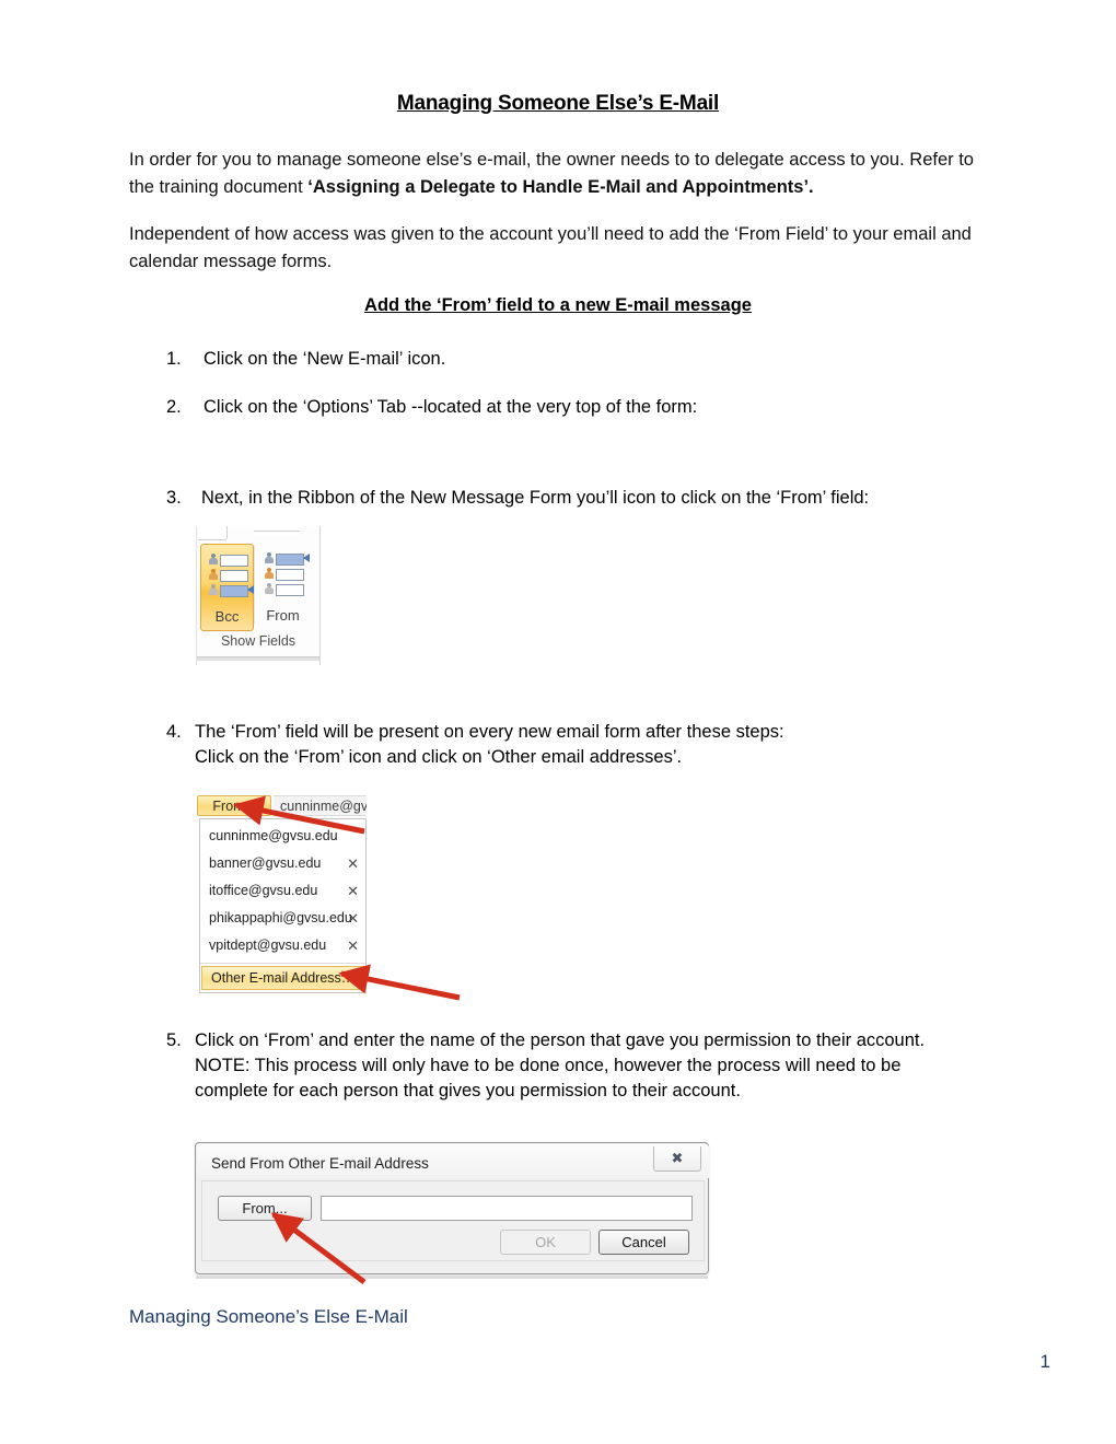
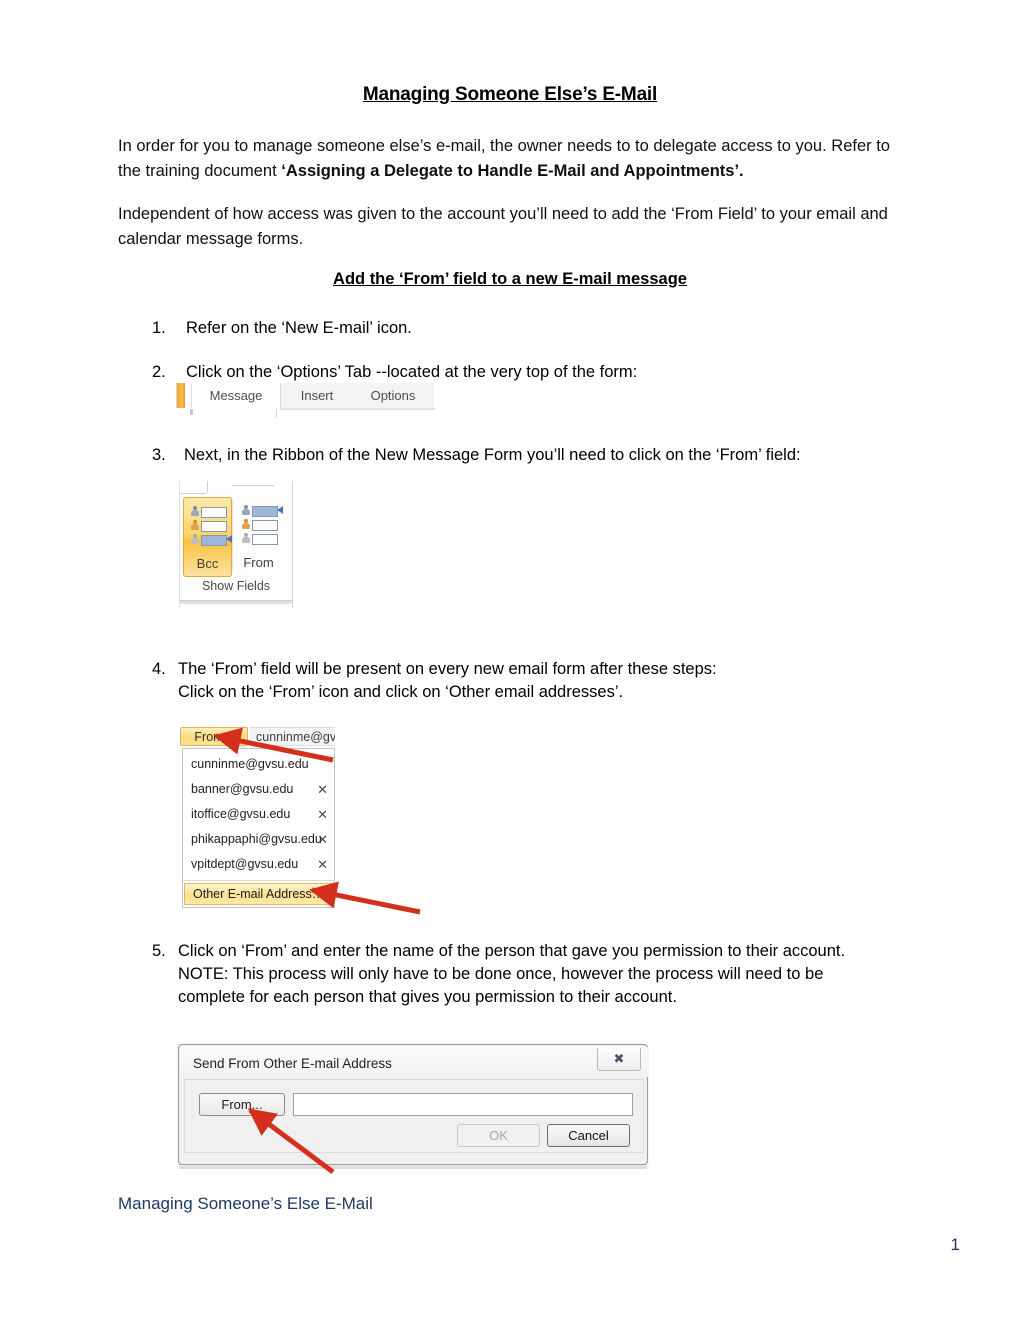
  Managing Someone Else’s E-Mail
  In order for you to manage someone else’s e-mail, the owner needs to to delegate access to you. Refer to the training document ‘Assigning a Delegate to Handle E-Mail and Appointments’.
  Independent of how access was given to the account you’ll need to add the ‘From Field’ to your email and calendar message forms.
  Add the ‘From’ field to a new E-mail message
  1.
- Click on the ‘New E-mail’ icon.
+ Refer on the ‘New E-mail’ icon.
  2.
  Click on the ‘Options’ Tab --located at the very top of the form:
+ Message
+ Insert
+ Options
  3.
- Next, in the Ribbon of the New Message Form you’ll icon to click on the ‘From’ field:
+ Next, in the Ribbon of the New Message Form you’ll need to click on the ‘From’ field:
  Bcc
  From
  Show Fields
  4.
  The ‘From’ field will be present on every new email form after these steps:
  Click on the ‘From’ icon and click on ‘Other email addresses’.
  Fro
  cunninme@gv
  cunninme@gvsu.edu
  banner@gvsu.edu
  ✕
  itoffice@gvsu.edu
  ✕
  phikappaphi@gvsu.edu
  ✕
  vpitdept@gvsu.edu
  ✕
  Other E-mail Address…
  5.
  Click on ‘From’ and enter the name of the person that gave you permission to their account.
  NOTE: This process will only have to be done once, however the process will need to be
  complete for each person that gives you permission to their account.
  Send From Other E-mail Address
  ✖
  From...
  OK
  Cancel
  Managing Someone’s Else E-Mail
  1
